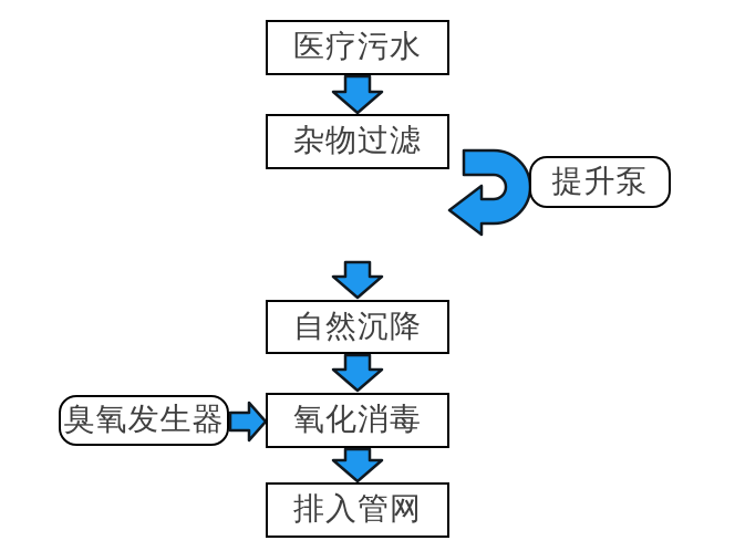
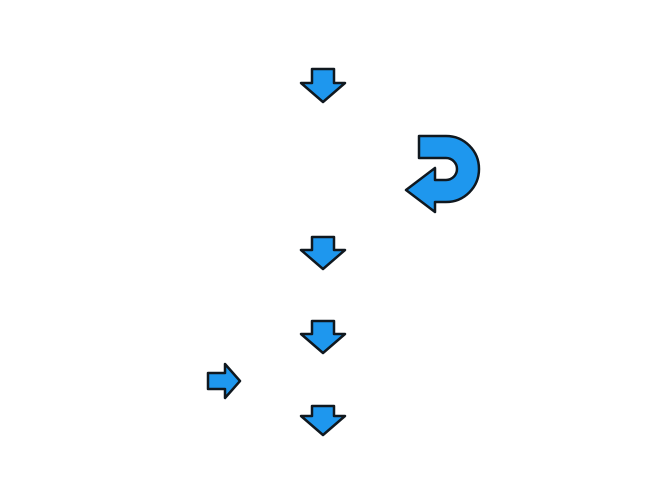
- 医疗污水
- 杂物过滤
- 自然沉降
- 氧化消毒
- 排入管网
- 提升泵
- 臭氧发生器
